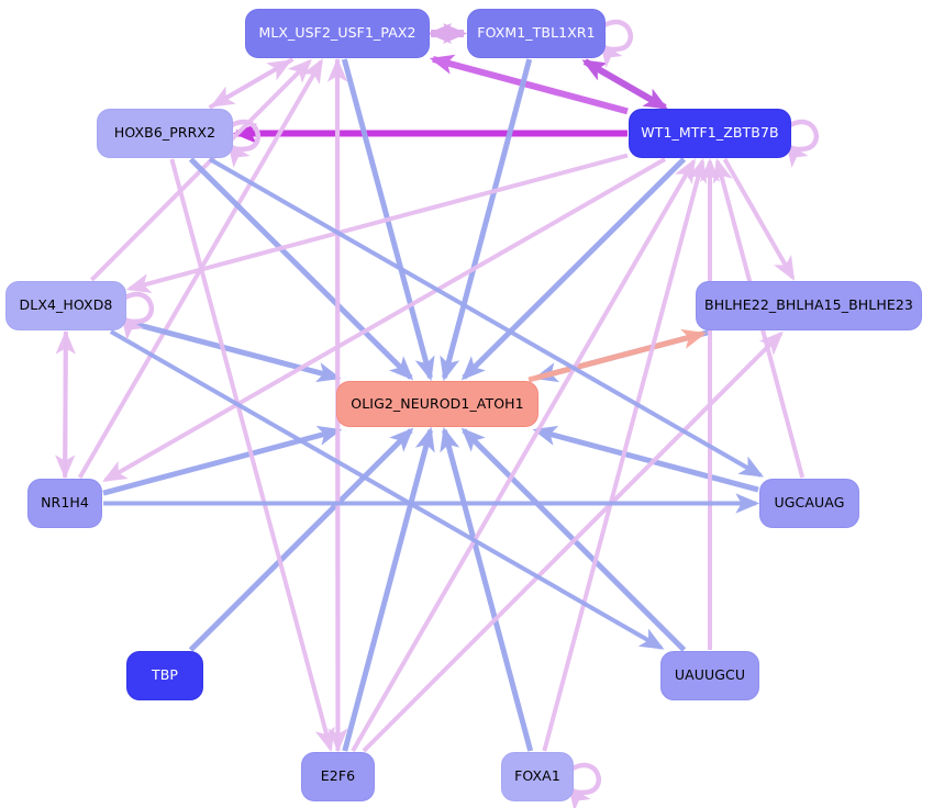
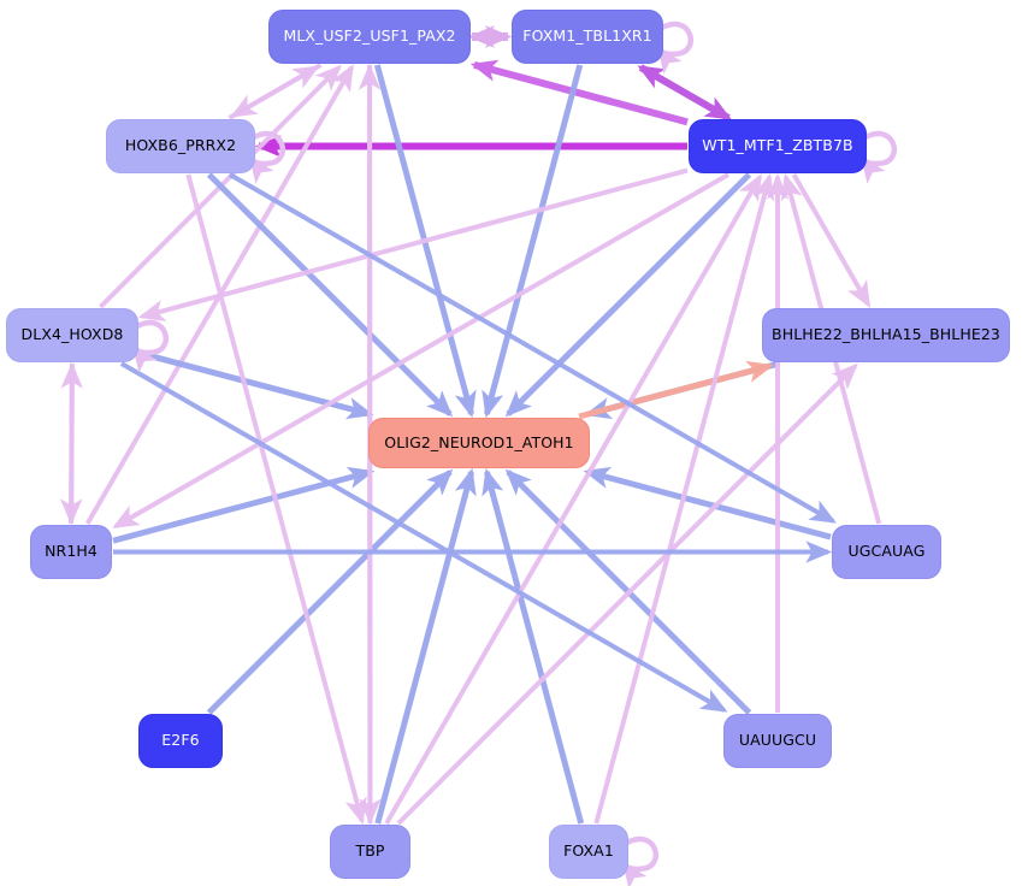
  MLX_USF2_USF1_PAX2
  FOXM1_TBL1XR1
  HOXB6_PRRX2
  WT1_MTF1_ZBTB7B
  DLX4_HOXD8
  BHLHE22_BHLHA15_BHLHE23
  OLIG2_NEUROD1_ATOH1
  NR1H4
  UGCAUAG
- TBP
+ E2F6
  UAUUGCU
- E2F6
+ TBP
  FOXA1
